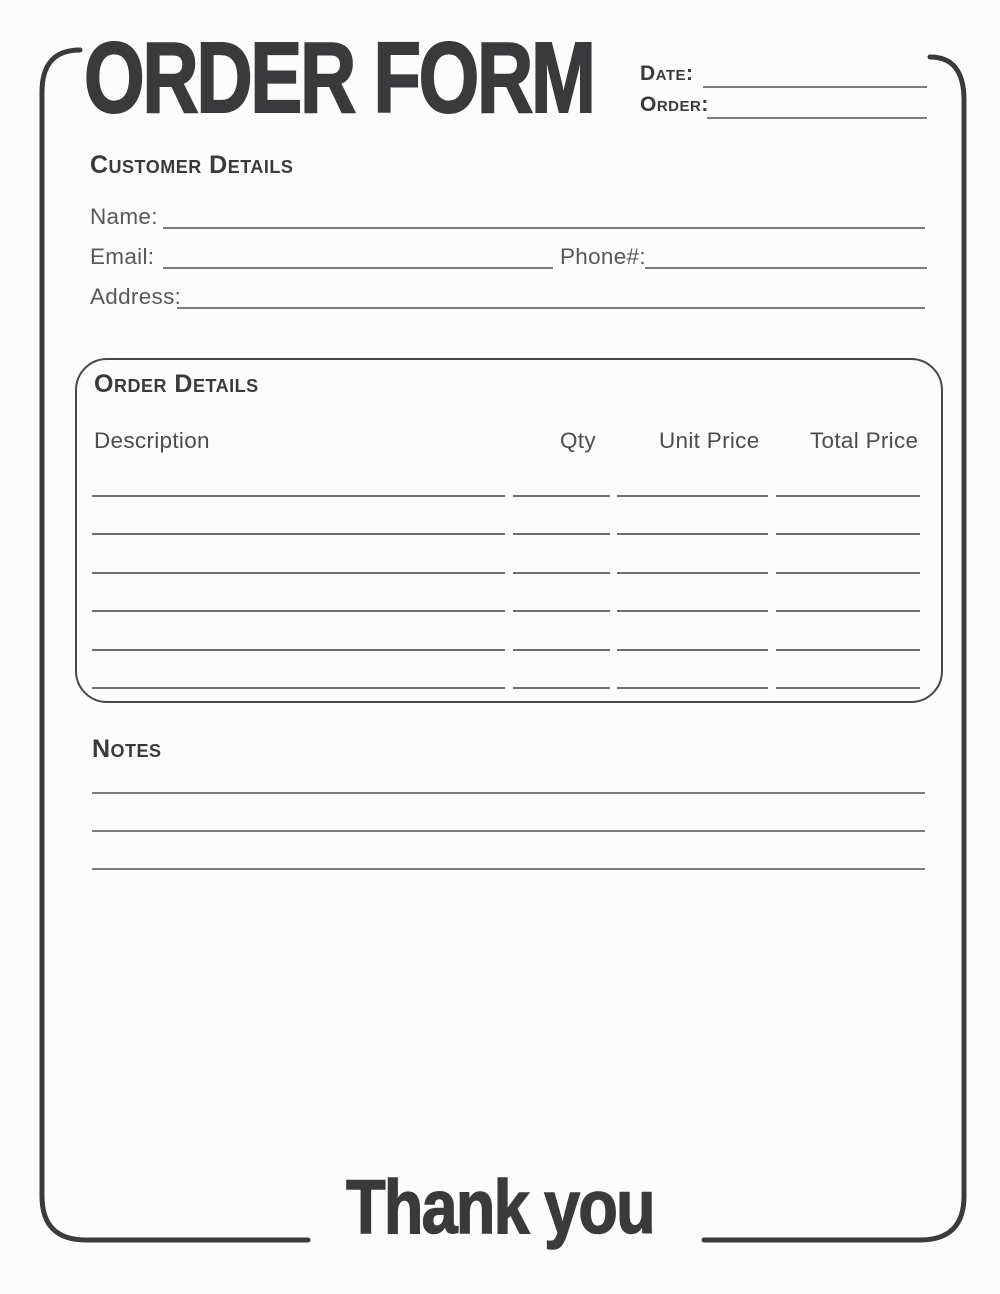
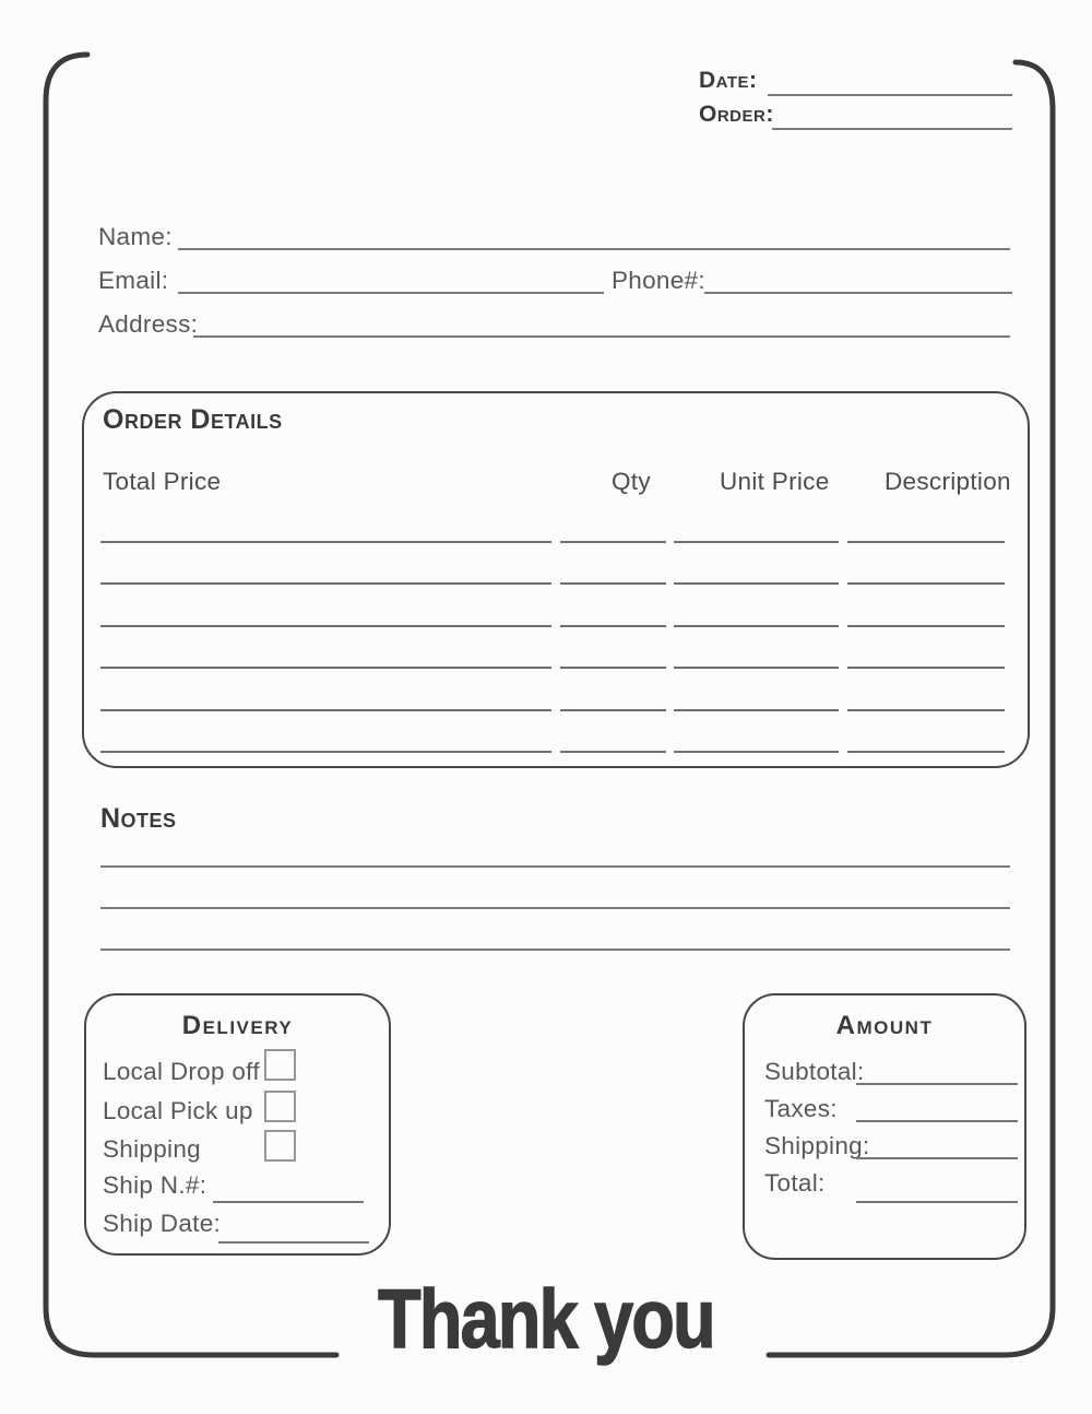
- ORDER FORM
  Date:
  Order:
- Customer Details
  Name:
  Email:
  Phone#:
  Address:
  Order Details
- Description
+ Total Price
  Qty
  Unit Price
- Total Price
+ Description
  Notes
+ Delivery
+ Local Drop off
+ Local Pick up
+ Shipping
+ Ship N.#:
+ Ship Date:
+ Amount
+ Subtotal:
+ Taxes:
+ Shipping:
+ Total:
  Thank you
